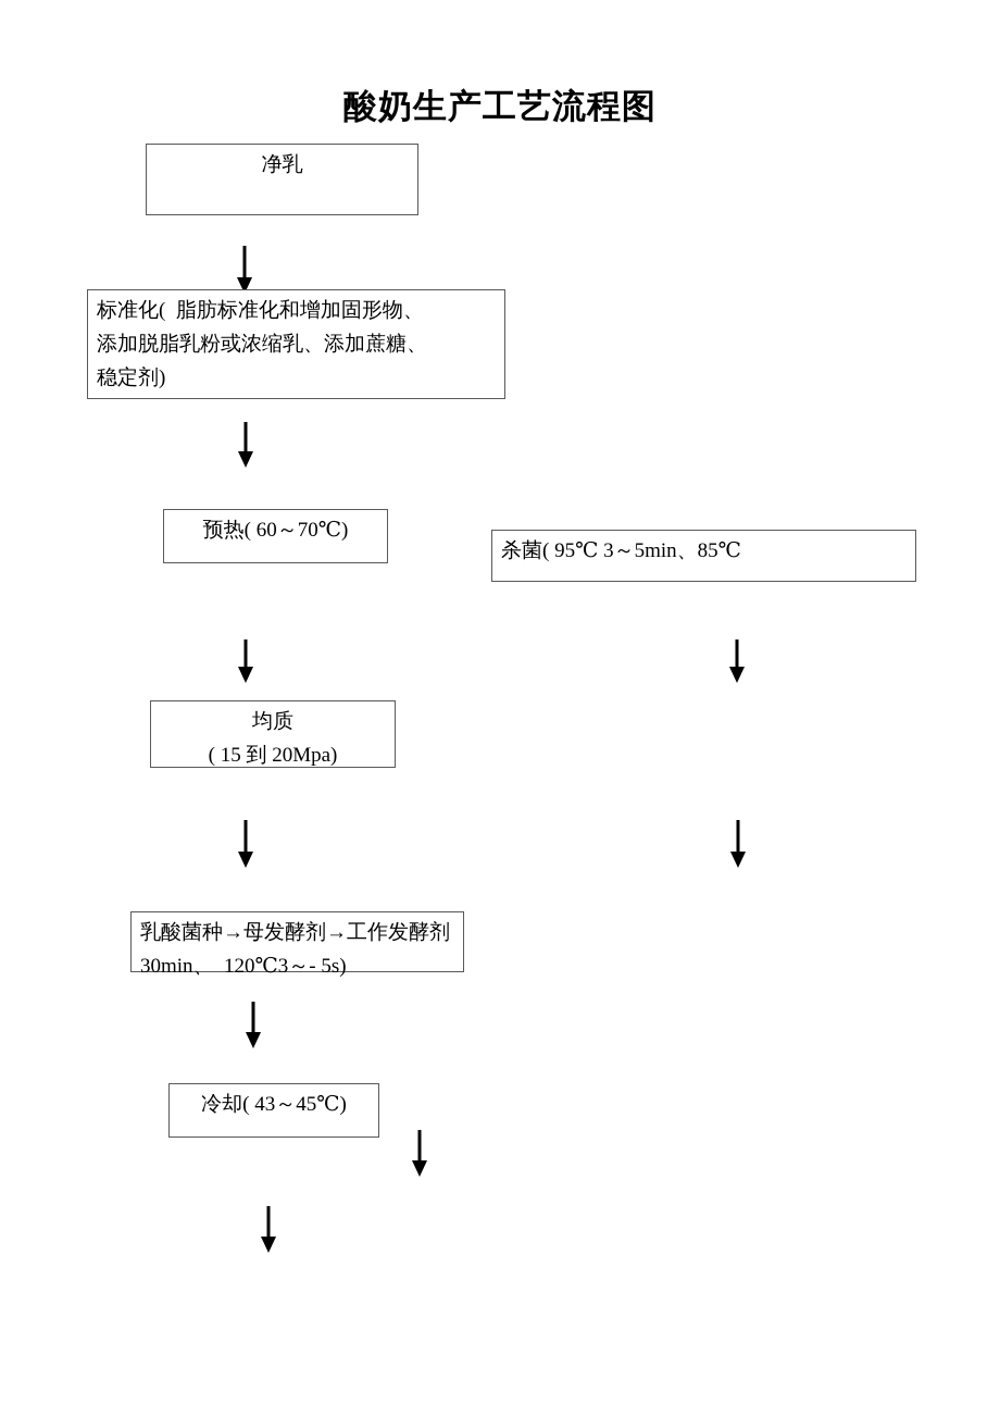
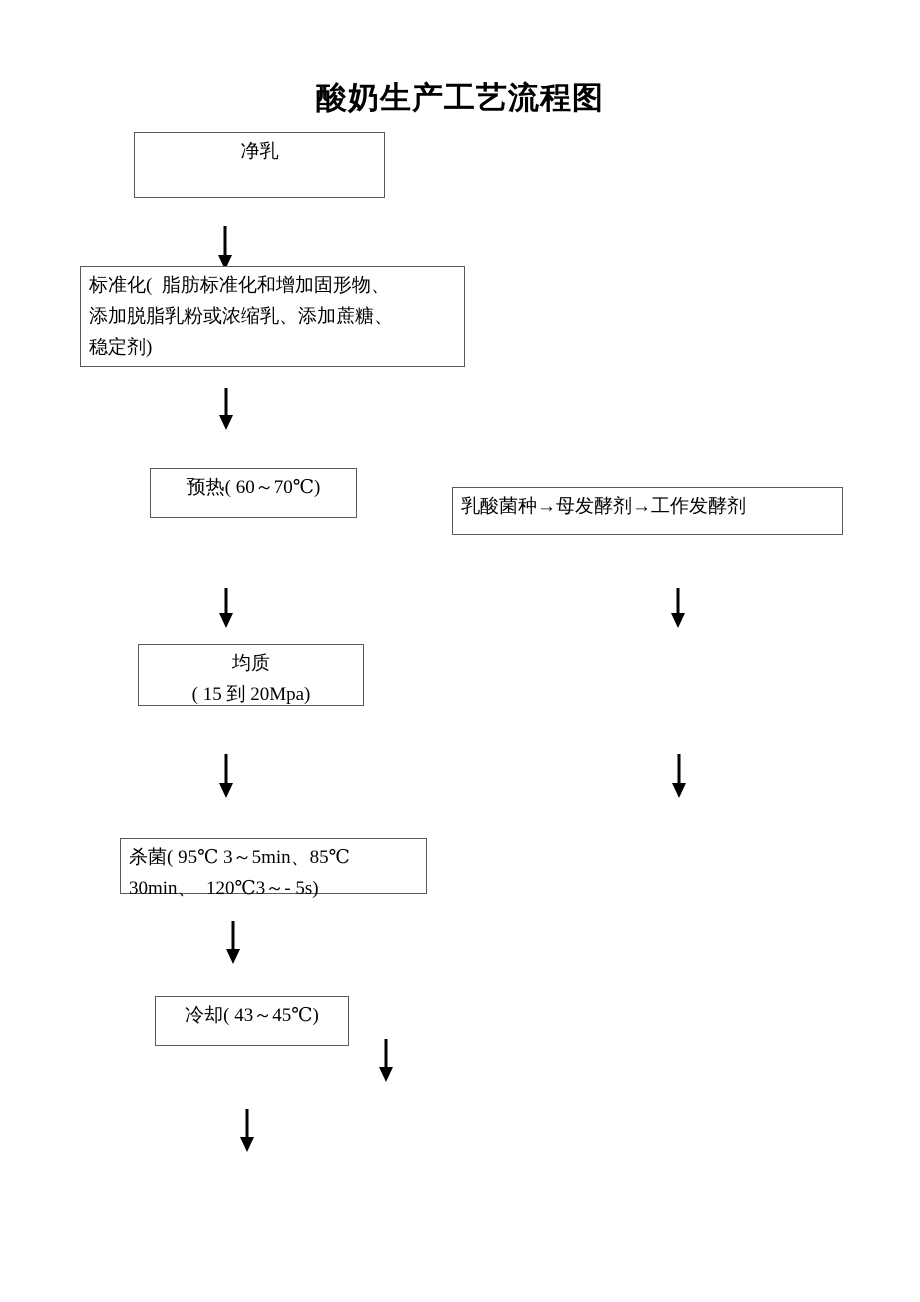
  酸奶生产工艺流程图
  净乳
  标准化( 脂肪标准化和增加固形物、
  添加脱脂乳粉或浓缩乳、添加蔗糖、
  稳定剂)
  预热( 60～70℃)
- 杀菌( 95℃ 3～5min、85℃
+ 乳酸菌种→母发酵剂→工作发酵剂
  均质
  ( 15 到 20Mpa)
- 乳酸菌种→母发酵剂→工作发酵剂
+ 杀菌( 95℃ 3～5min、85℃
  30min、 120℃3～- 5s)
  冷却( 43～45℃)
